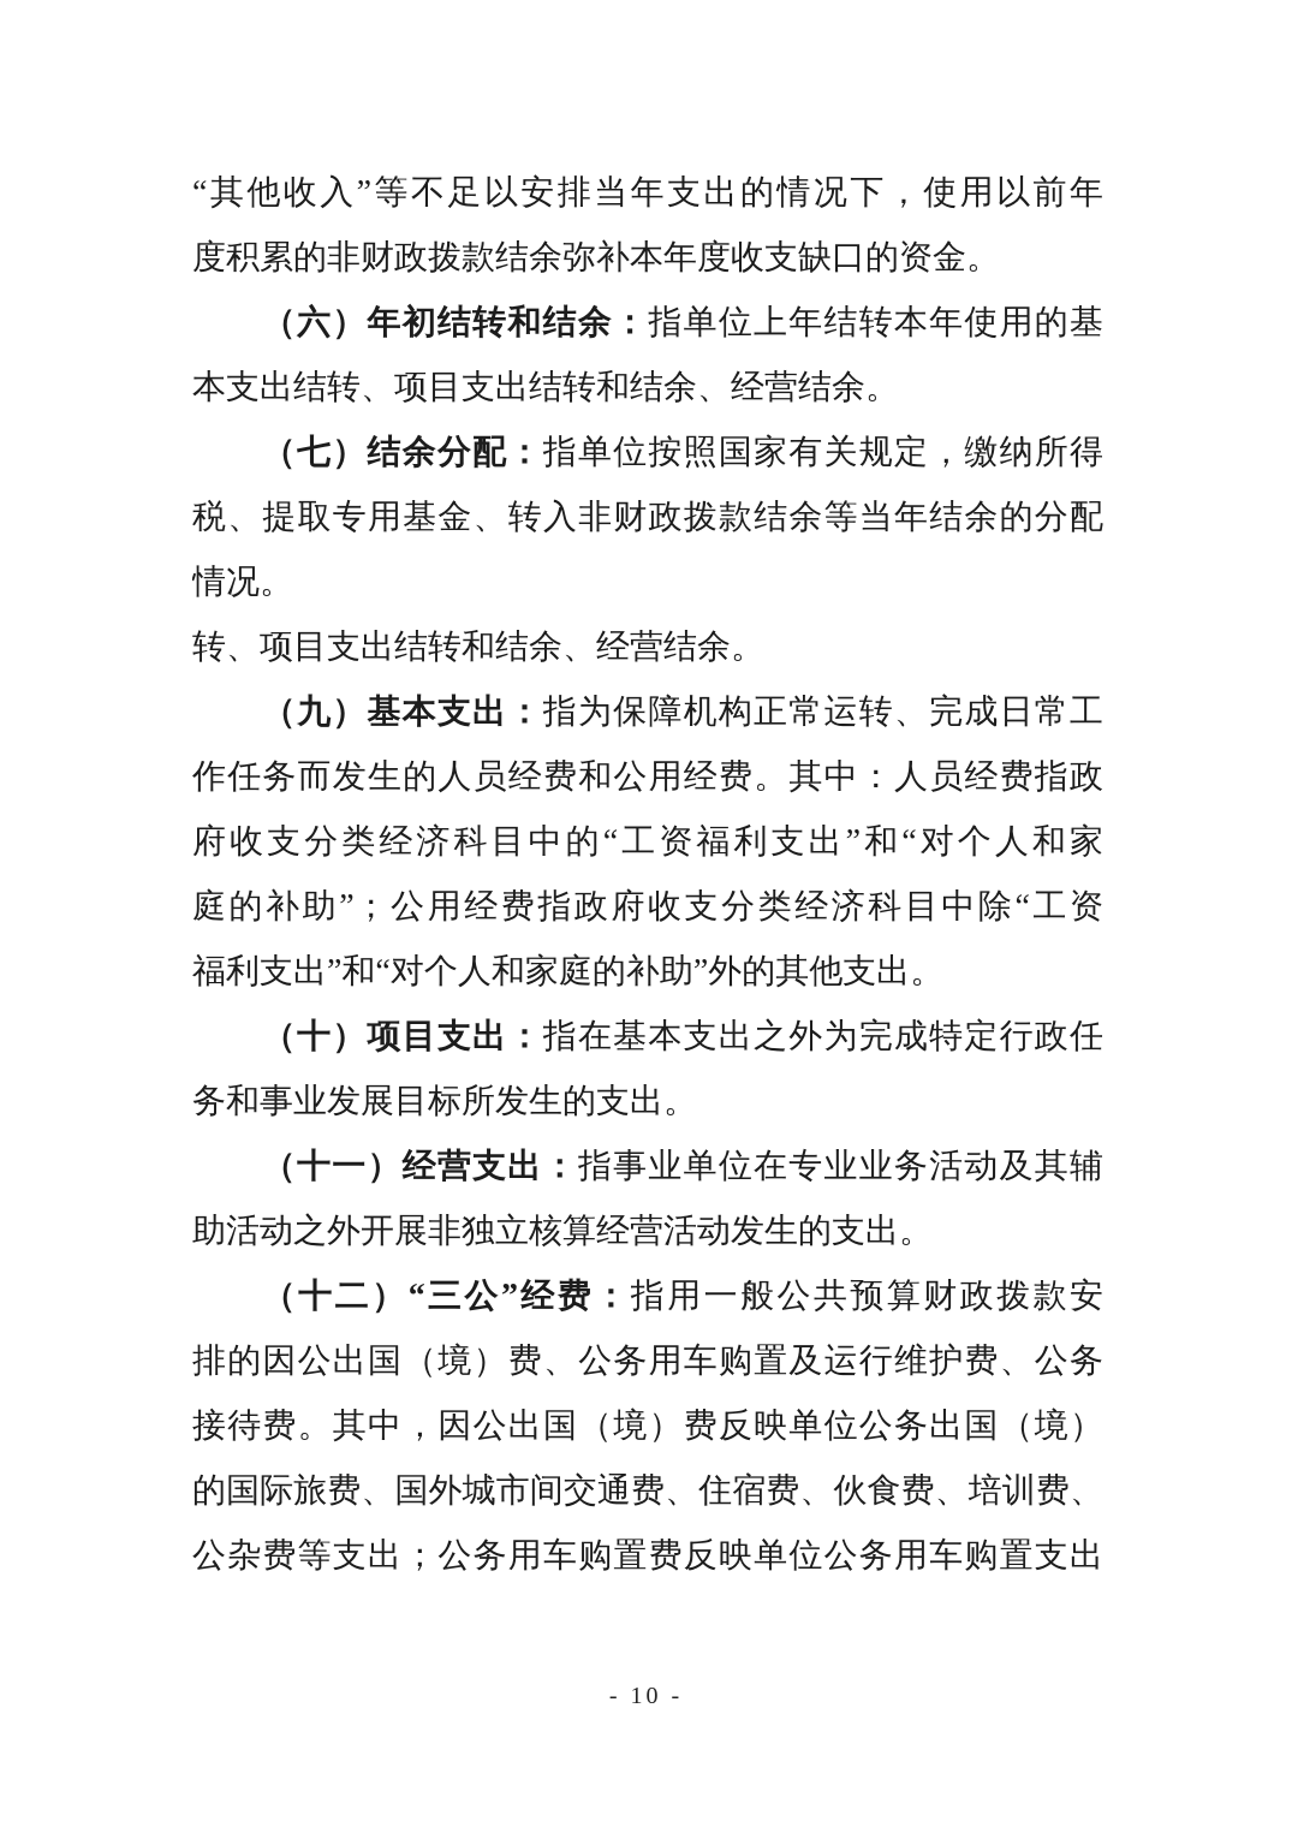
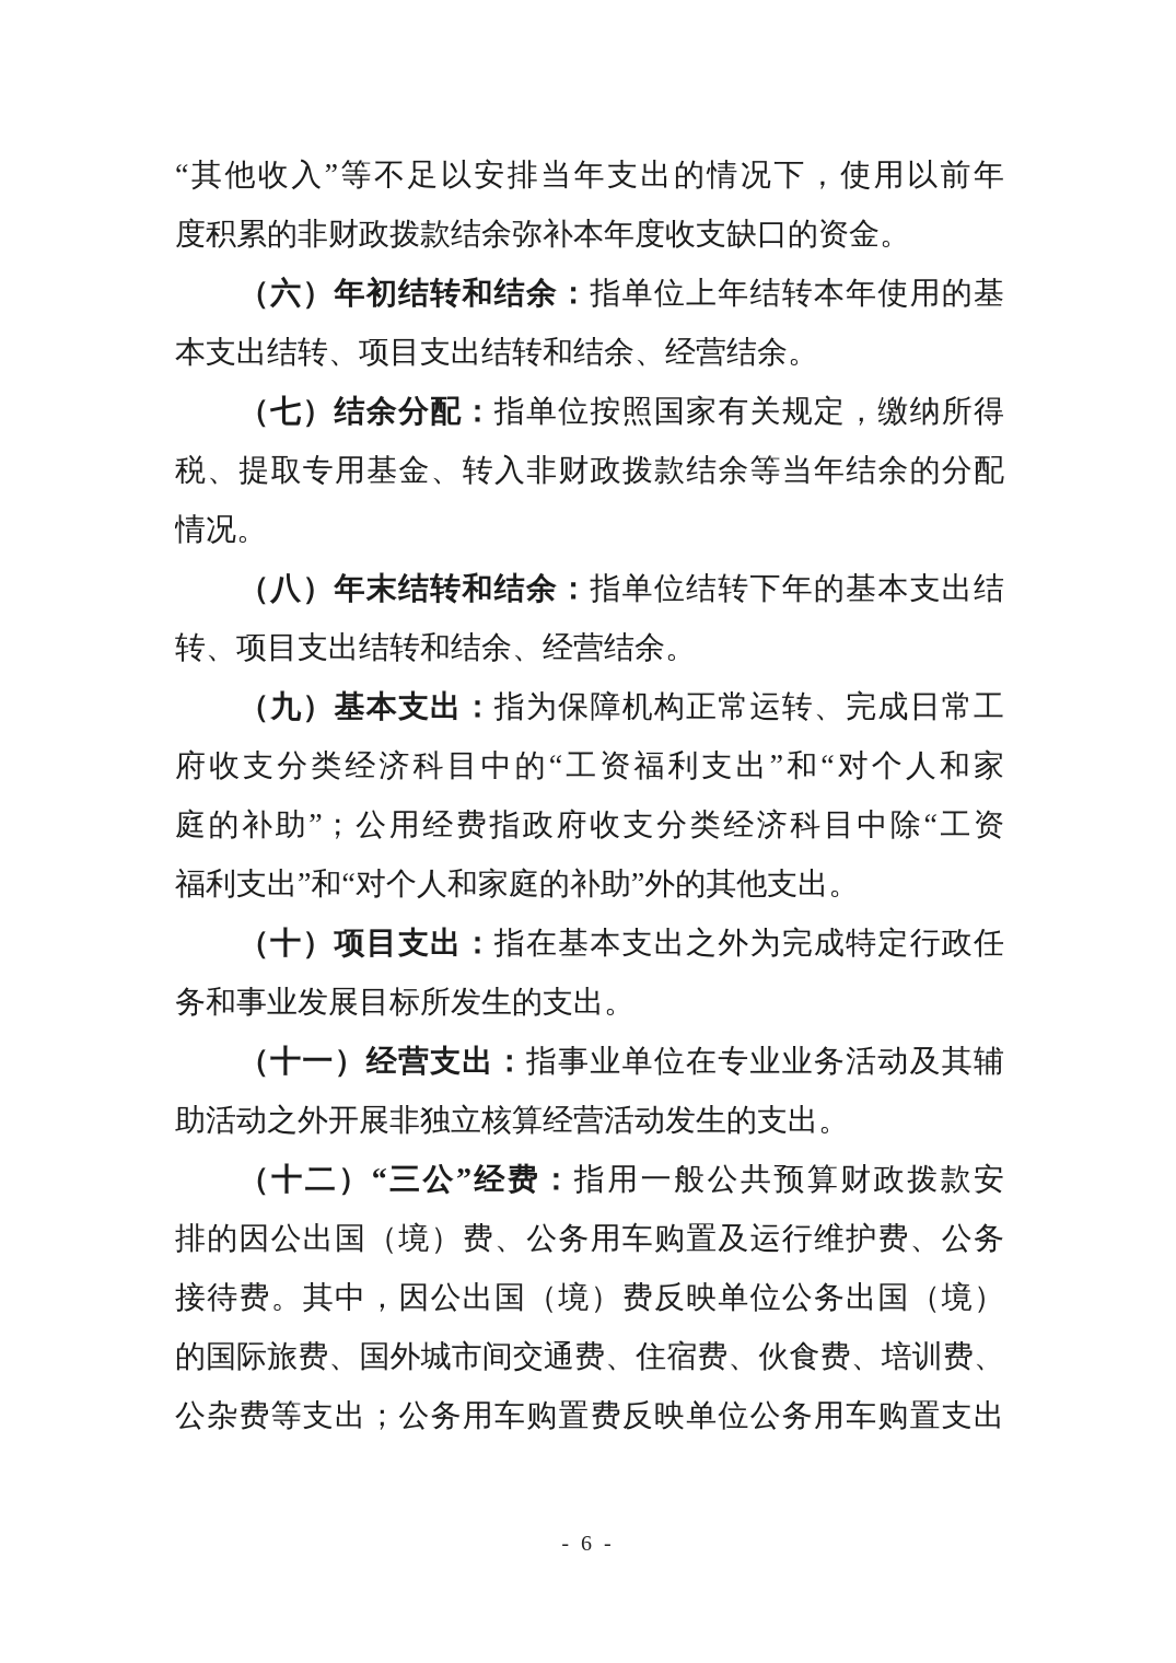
  “其他收入”等不足以安排当年支出的情况下，使用以前年
  度积累的非财政拨款结余弥补本年度收支缺口的资金。
  （六）年初结转和结余：指单位上年结转本年使用的基
  本支出结转、项目支出结转和结余、经营结余。
  （七）结余分配：指单位按照国家有关规定，缴纳所得
  税、提取专用基金、转入非财政拨款结余等当年结余的分配
  情况。
+ （八）年末结转和结余：指单位结转下年的基本支出结
  转、项目支出结转和结余、经营结余。
  （九）基本支出：指为保障机构正常运转、完成日常工
- 作任务而发生的人员经费和公用经费。其中：人员经费指政
  府收支分类经济科目中的“工资福利支出”和“对个人和家
  庭的补助”；公用经费指政府收支分类经济科目中除“工资
  福利支出”和“对个人和家庭的补助”外的其他支出。
  （十）项目支出：指在基本支出之外为完成特定行政任
  务和事业发展目标所发生的支出。
  （十一）经营支出：指事业单位在专业业务活动及其辅
  助活动之外开展非独立核算经营活动发生的支出。
  （十二）“三公”经费：指用一般公共预算财政拨款安
  排的因公出国（境）费、公务用车购置及运行维护费、公务
  接待费。其中，因公出国（境）费反映单位公务出国（境）
  的国际旅费、国外城市间交通费、住宿费、伙食费、培训费、
  公杂费等支出；公务用车购置费反映单位公务用车购置支出
- - 10 -
+ - 6 -
